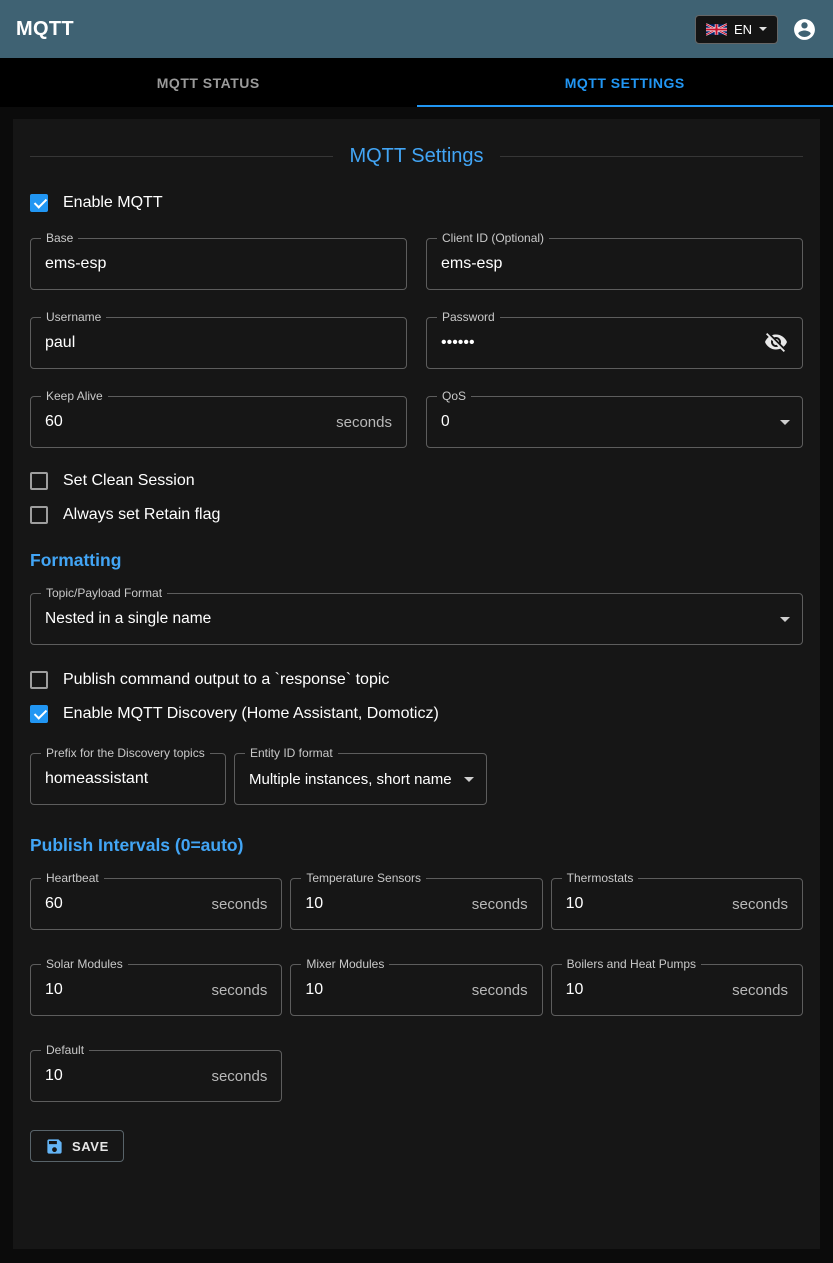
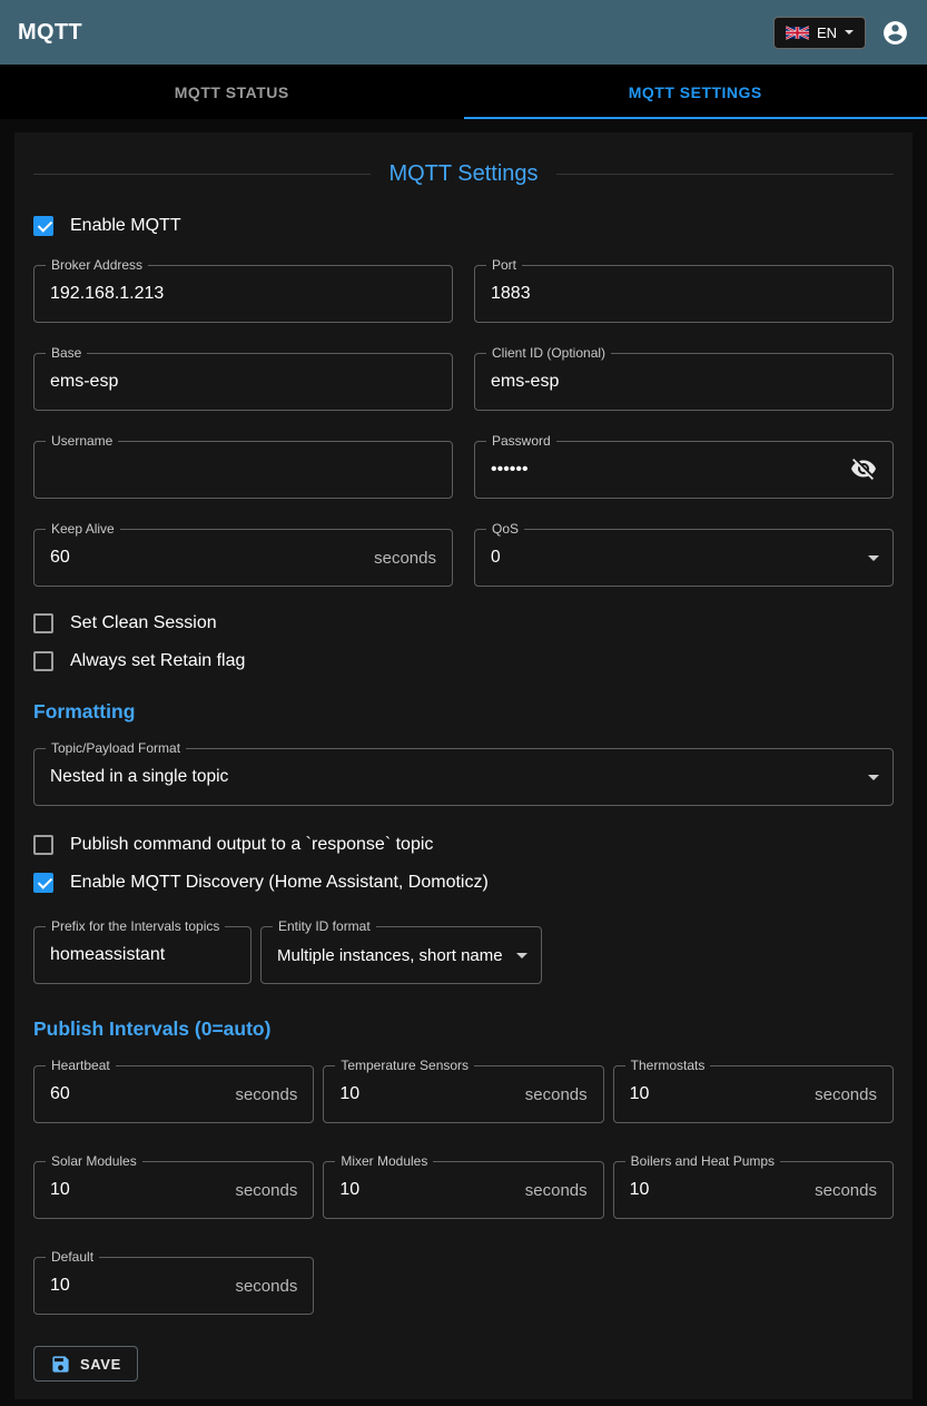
  MQTT
  EN
  MQTT STATUS
  MQTT SETTINGS
  MQTT Settings
  Enable MQTT
+ Broker Address
+ 192.168.1.213
+ Port
+ 1883
  Base
  ems-esp
  Client ID (Optional)
  ems-esp
  Username
- paul
  Password
  ••••••
  Keep Alive
  60
  seconds
  QoS
  0
  Set Clean Session
  Always set Retain flag
  Formatting
  Topic/Payload Format
- Nested in a single name
+ Nested in a single topic
  Publish command output to a `response` topic
  Enable MQTT Discovery (Home Assistant, Domoticz)
- Prefix for the Discovery topics
+ Prefix for the Intervals topics
  homeassistant
  Entity ID format
  Multiple instances, short name
  Publish Intervals (0=auto)
  Heartbeat
  60
  seconds
  Temperature Sensors
  10
  seconds
  Thermostats
  10
  seconds
  Solar Modules
  10
  seconds
  Mixer Modules
  10
  seconds
  Boilers and Heat Pumps
  10
  seconds
  Default
  10
  seconds
  SAVE
